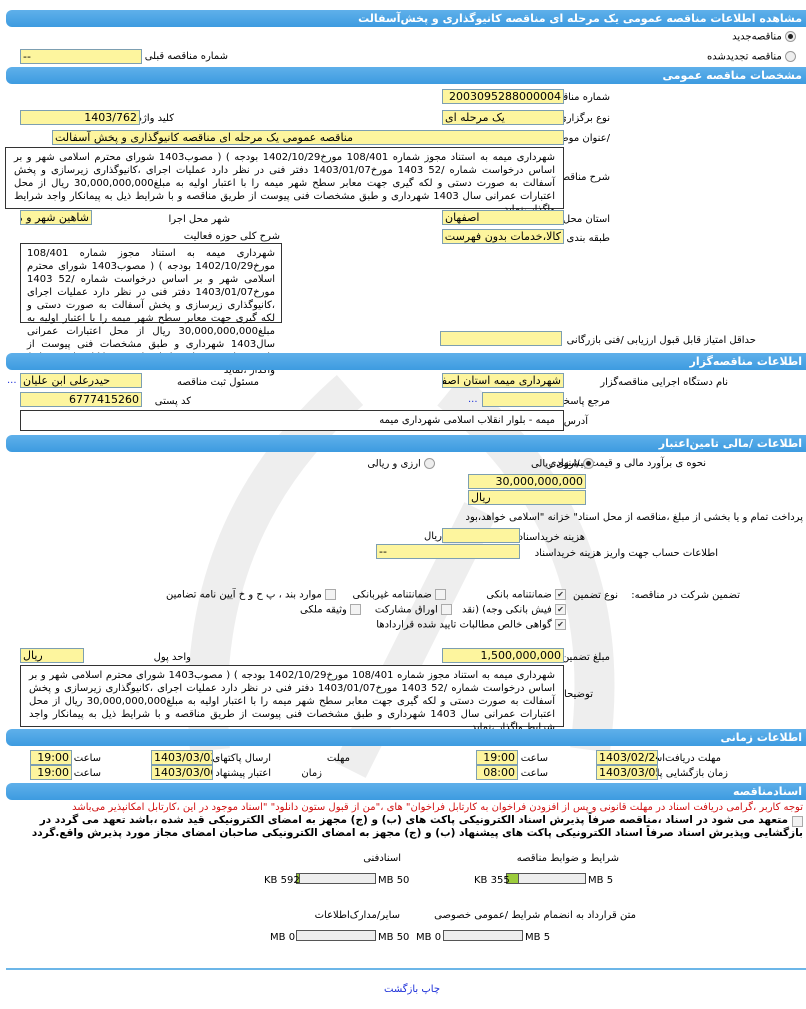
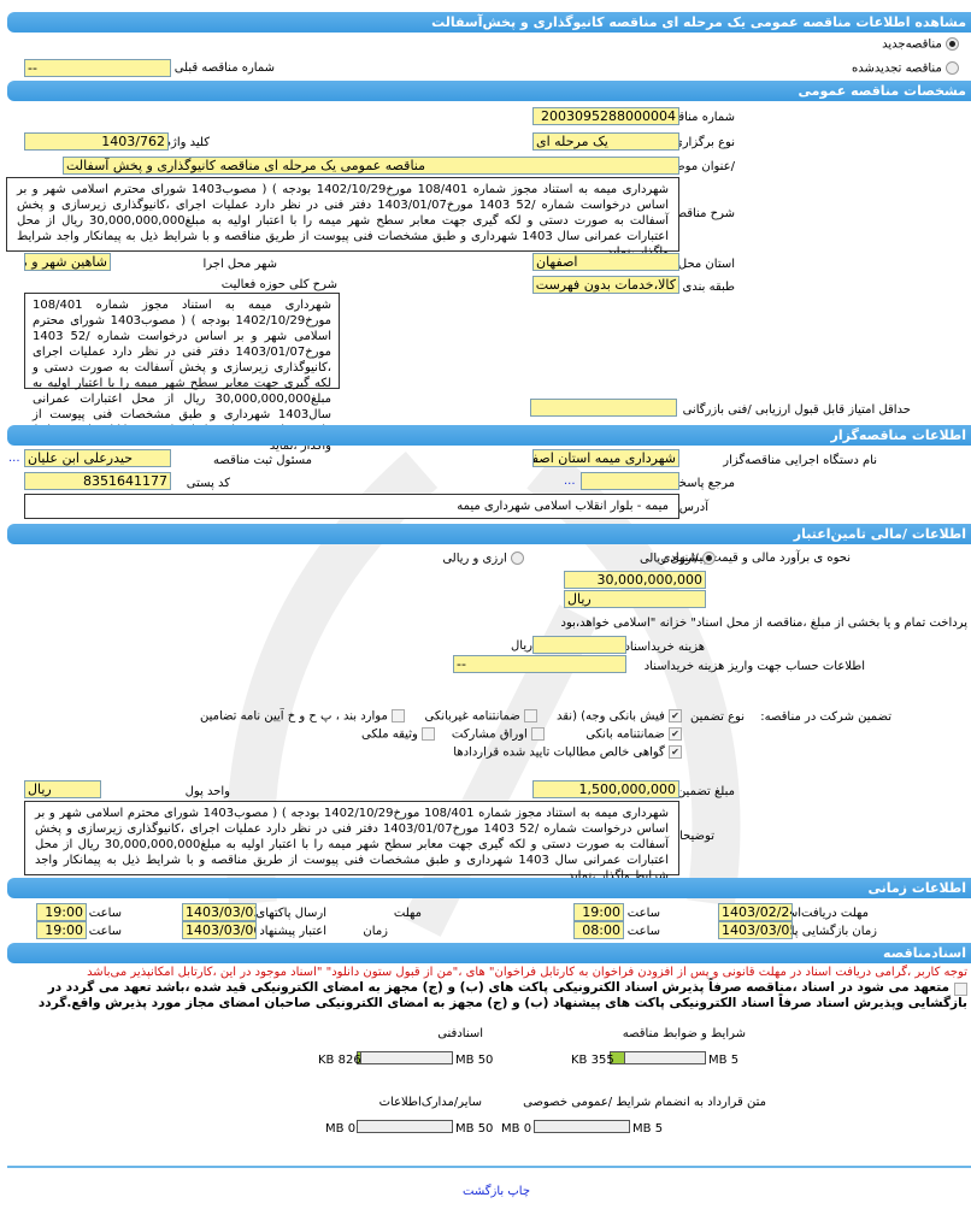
  مشاهده اطلاعات مناقصه عمومی یک مرحله ای مناقصه کانیوگذاری و پخش‌آسفالت
  مناقصه‌جدید
  مناقصه تجدیدشده
  شماره مناقصه قبلی
  --
  مشخصات مناقصه عمومی
  شماره مناق
  2003095288000004
  نوع برگزار
  یک مرحله ای
  کلید واژ
  1403/762
  مناقصه عمومی یک مرحله ای مناقصه کانیوگذاری و پخش آسفالت
  شرح مناقص
  شهرداری میمه به استناد مجوز شماره 108/401 مورخ1402/10/29 بودجه ) ( مصوب1403 شورای محترم اسلامی شهر و بر اساس درخواست شماره /52 1403 مورخ1403/01/07 دفتر فنی در نظر دارد عملیات اجرای ،کانیوگذاری زیرسازی و پخش آسفالت به صورت دستی و لکه گیری جهت معابر سطح شهر میمه را با اعتبار اولیه به مبلغ30,000,000,000 ریال از محل اعتبارات عمرانی سال 1403 شهرداری و طبق مشخصات فنی پیوست از طریق مناقصه و با شرایط ذیل به پیمانکار واجد شرایط
  اصفهان
  شهر محل اجرا
  شاهین شهر و م
  کالا،خدمات بدون فهرست
  شرح کلی حوزه فعالیت
  شهرداری میمه به استناد مجوز شماره 108/401 مورخ1402/10/29 بودجه ) ( مصوب1403 شورای محترم اسلامی شهر و بر اساس درخواست شماره /52 1403 مورخ1403/01/07 دفتر فنی در نظر دارد عملیات اجرای ،کانیوگذاری زیرسازی و پخش آسفالت به صورت دستی و لکه گیری جهت معابر سطح شهر میمه را با اعتبار اولیه به مبلغ30,000,000,000 ریال از محل اعتبارات عمرانی سال1403 شهرداری و طبق مشخصات فنی پیوست از واگذار ،نماید
  حداقل امتیاز قابل قبول ارزیابی /فنی بازرگانی
  اطلاعات مناقصه‌گزار
  نام دستگاه اجرایی مناقصه‌گزار
  شهرداری میمه استان اصف
  مسئول ثبت مناقصه
  حیدرعلی ابن علیان
  ...
  ...
  کد پستی
- 6777415260
+ 8351641177
  آدرس
  میمه - بلوار انقلاب اسلامی شهرداری میمه
  اطلاعات /مالی تامین‌اعتبار
  نحوه ی برآورد مالی و قیمتیشنهادی
  /ارزی ریالی
  ارزی و ریالی
  30,000,000,000
  ریال
  پرداخت تمام و یا بخشی از مبلغ ،مناقصه از محل اسناد" خزانه "اسلامی خواهد،بود
  هزینه خریداسناد
  ریال
  اطلاعات حساب جهت واریز هزینه خریداسناد
  --
  تضمین شرکت در مناقصه:
  نوع تضمین
- ✔ ضمانتنامه بانکی
+ ✔ فیش بانکی وجه) (نقد
  ضمانتنامه غیربانکی
  موارد بند ، پ ح و خ آیین نامه تضامین
- ✔ فیش بانکی وجه) (نقد
+ ✔ ضمانتنامه بانکی
  اوراق مشارکت
  وثیقه ملکی
  ✔ گواهی خالص مطالبات تایید شده قراردادها
  مبلغ تضمین
  1,500,000,000
  واحد پول
  ریال
  توضیحا
  شهرداری میمه به استناد مجوز شماره 108/401 مورخ1402/10/29 بودجه ) ( مصوب1403 شورای محترم اسلامی شهر و بر اساس درخواست شماره /52 1403 مورخ1403/01/07 دفتر فنی در نظر دارد عملیات اجرای ،کانیوگذاری زیرسازی و پخش آسفالت به صورت دستی و لکه گیری جهت معابر سطح شهر میمه را با اعتبار اولیه به مبلغ30,000,000,000 ریال از محل اعتبارات عمرانی سال 1403 شهرداری و طبق مشخصات فنی پیوست از طریق مناقصه و با شرایط ذیل به پیمانکار واجد شرایط واگذار ،نماید
  اطلاعات زمانی
  مهلت دریافت‌اس
  1403/02/2
  ساعت
  19:00
  مهلت
  1403/03/0
  ساعت
  19:00
  زمان بازگشایی پا
  1403/03/0
  ساعت
  08:00
  زمان
  اعتبار پیشنهاد
  1403/03/0
  ساعت
  19:00
  اسنادمناقصه
  توجه کاربر ،گرامی دریافت اسناد در مهلت قانونی و پس از افزودن فراخوان به کارتابل فراخوان" های ،"من از قبول ستون دانلود" "اسناد موجود در این ،کارتابل امکانپذیر می‌باشد
  متعهد می شود در اسناد ،مناقصه صرفاً پذیرش اسناد الکترونیکی پاکت های (ب) و (ج) مجهز به امضای الکترونیکی قید شده ،باشد تعهد می گردد در بازگشایی وپذیرش اسناد صرفاً اسناد الکترونیکی پاکت های پیشنهاد (ب) و (ج) مجهز به امضای الکترونیکی صاحبان امضای مجاز مورد پذیرش واقع.گردد
  شرایط و ضوابط مناقصه
  5 MB
  355 KB
  اسنادفنی
  50 MB
- 592 KB
+ 826 KB
  متن قرارداد به انضمام شرایط /عمومی خصوصی
  5 MB
  0 MB
  سایر/مدارک‌اطلاعات
  50 MB
  0 MB
  چاپ بازگشت
